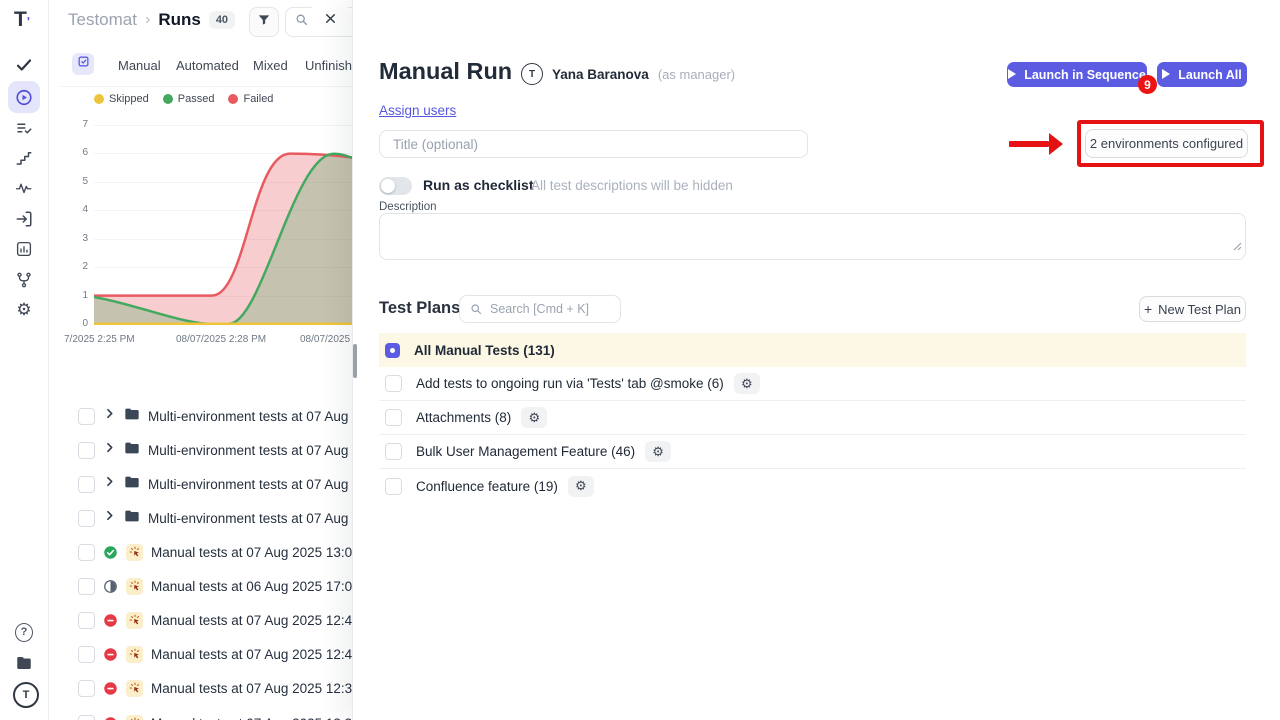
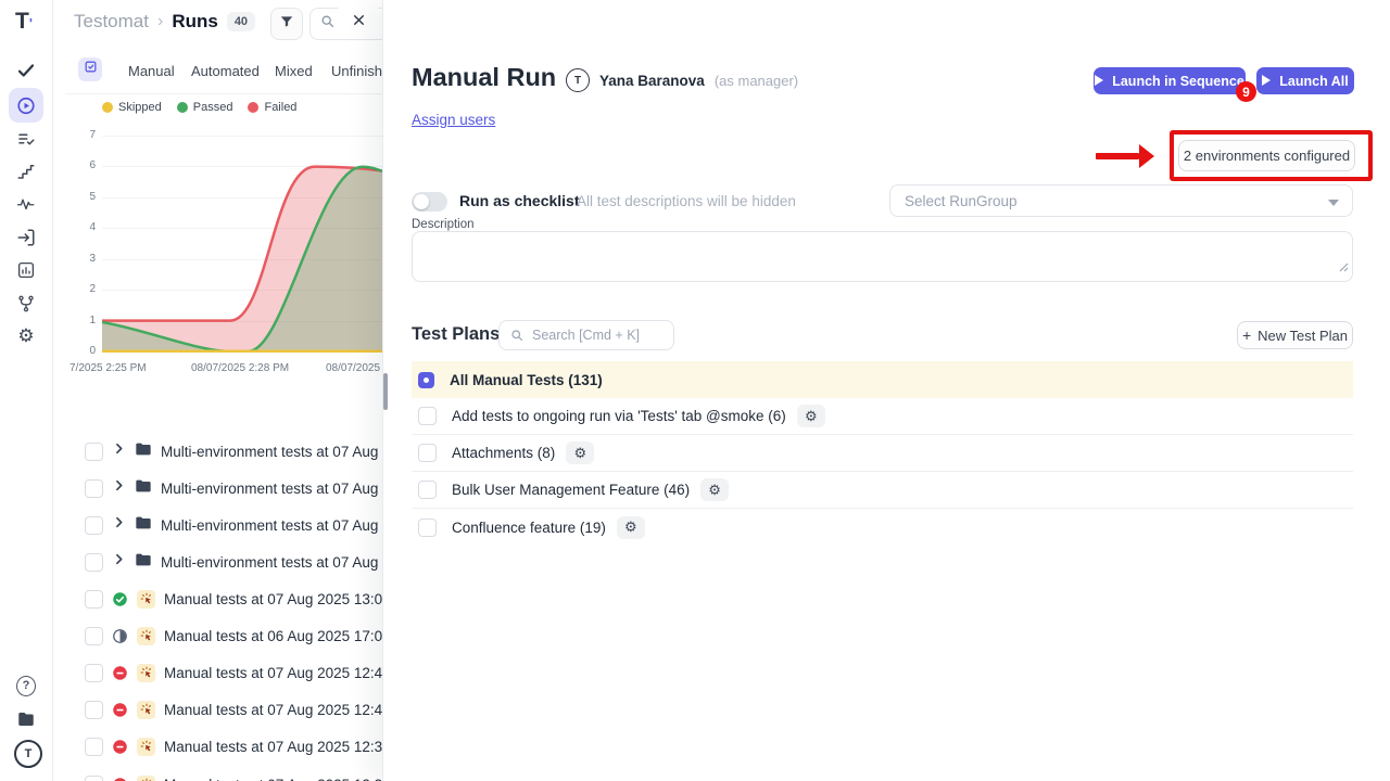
  T'
  ⚙
  ?
  T
  Testomat
  ›
  Runs
  40
  Manual
  Automated
  Mixed
  Unfinish
  Skipped
  Passed
  Failed
  7
  6
  5
  4
  3
  2
  1
  0
  7/2025 2:25 PM
  08/07/2025 2:28 PM
  08/07/2025
  Multi-environment tests at 07 Aug
  Multi-environment tests at 07 Aug
  Multi-environment tests at 07 Aug
  Multi-environment tests at 07 Aug
  Manual tests at 07 Aug 2025 13:0
  Manual tests at 06 Aug 2025 17:0
  Manual tests at 07 Aug 2025 12:4
  Manual tests at 07 Aug 2025 12:4
  Manual tests at 07 Aug 2025 12:3
  Manual Run
  T
  Yana Baranova
  (as manager)
  Launch in Sequence
  9
  Launch All
  Assign users
- Title (optional)
  2 environments configured
  Run as checklist
  All test descriptions will be hidden
+ Select RunGroup
  Description
  Test Plans
  Search [Cmd + K]
  +
  New Test Plan
  All Manual Tests (131)
  Add tests to ongoing run via 'Tests' tab @smoke (6)
  ⚙
  Attachments (8)
  ⚙
  Bulk User Management Feature (46)
  ⚙
  Confluence feature (19)
  ⚙
